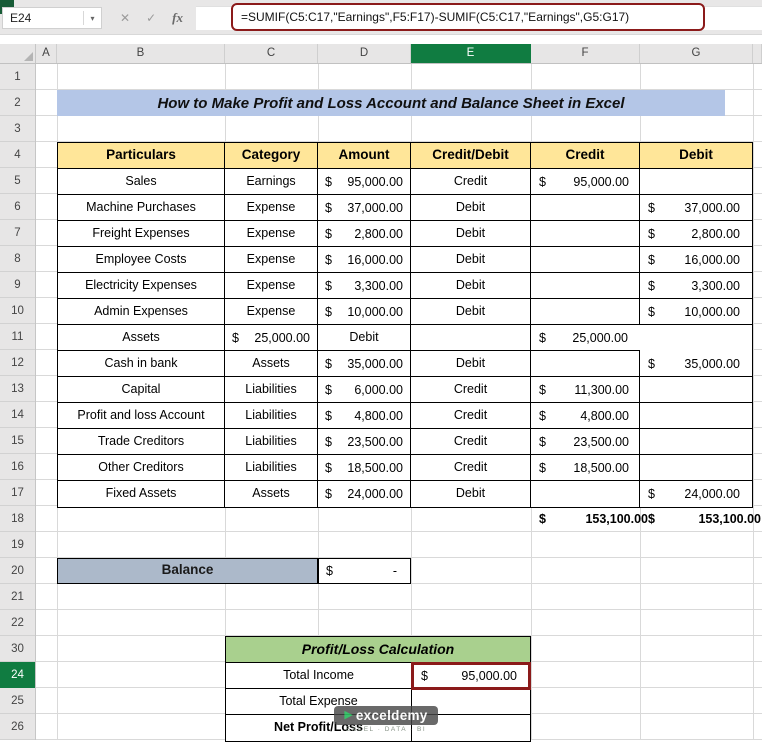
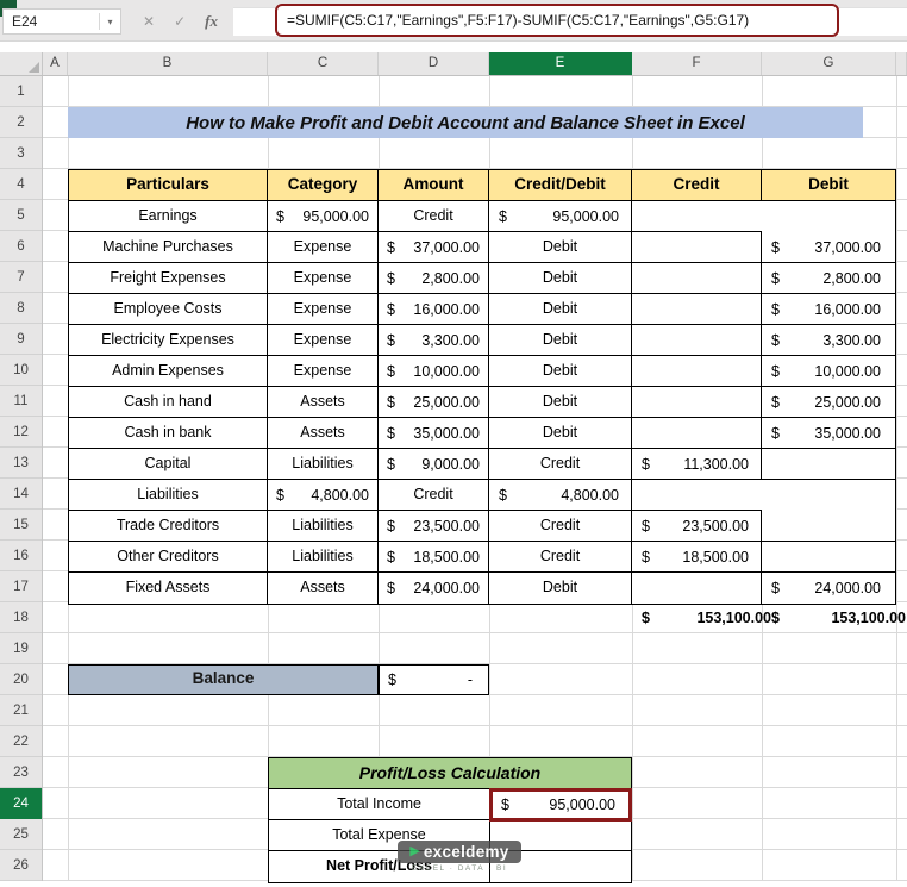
  E24
  ▾
  ✕
  ✓
  fx
  =SUMIF(C5:C17,"Earnings",F5:F17)-SUMIF(C5:C17,"Earnings",G5:G17)
  A
  B
  C
  D
  E
  F
  G
  1
  2
  3
  4
  5
  6
  7
  8
  9
  10
  11
  12
  13
  14
  15
  16
  17
  18
  19
  20
  21
  22
- 30
+ 23
  24
  25
  26
- How to Make Profit and Loss Account and Balance Sheet in Excel
+ How to Make Profit and Debit Account and Balance Sheet in Excel
  Particulars
  Category
  Amount
  Credit/Debit
  Credit
  Debit
- Sales
  Earnings
  $
  95,000.00
  Credit
  $
  95,000.00
  Machine Purchases
  Expense
  $
  37,000.00
  Debit
  $
  37,000.00
  Freight Expenses
  Expense
  $
  2,800.00
  Debit
  $
  2,800.00
  Employee Costs
  Expense
  $
  16,000.00
  Debit
  $
  16,000.00
  Electricity Expenses
  Expense
  $
  3,300.00
  Debit
  $
  3,300.00
  Admin Expenses
  Expense
  $
  10,000.00
  Debit
  $
  10,000.00
+ Cash in hand
  Assets
  $
  25,000.00
  Debit
  $
  25,000.00
  Cash in bank
  Assets
  $
  35,000.00
  Debit
  $
  35,000.00
  Capital
  Liabilities
  $
- 6,000.00
+ 9,000.00
  Credit
  $
  11,300.00
- Profit and loss Account
  Liabilities
  $
  4,800.00
  Credit
  $
  4,800.00
  Trade Creditors
  Liabilities
  $
  23,500.00
  Credit
  $
  23,500.00
  Other Creditors
  Liabilities
  $
  18,500.00
  Credit
  $
  18,500.00
  Fixed Assets
  Assets
  $
  24,000.00
  Debit
  $
  24,000.00
  $
  153,100.00
  $
  153,100.00
  Balance
  $
  -
  Profit/Loss Calculation
  Total Income
  $
  95,000.00
  Total Expense
  Net Profit/Loss
  ▶
  exceldemy
